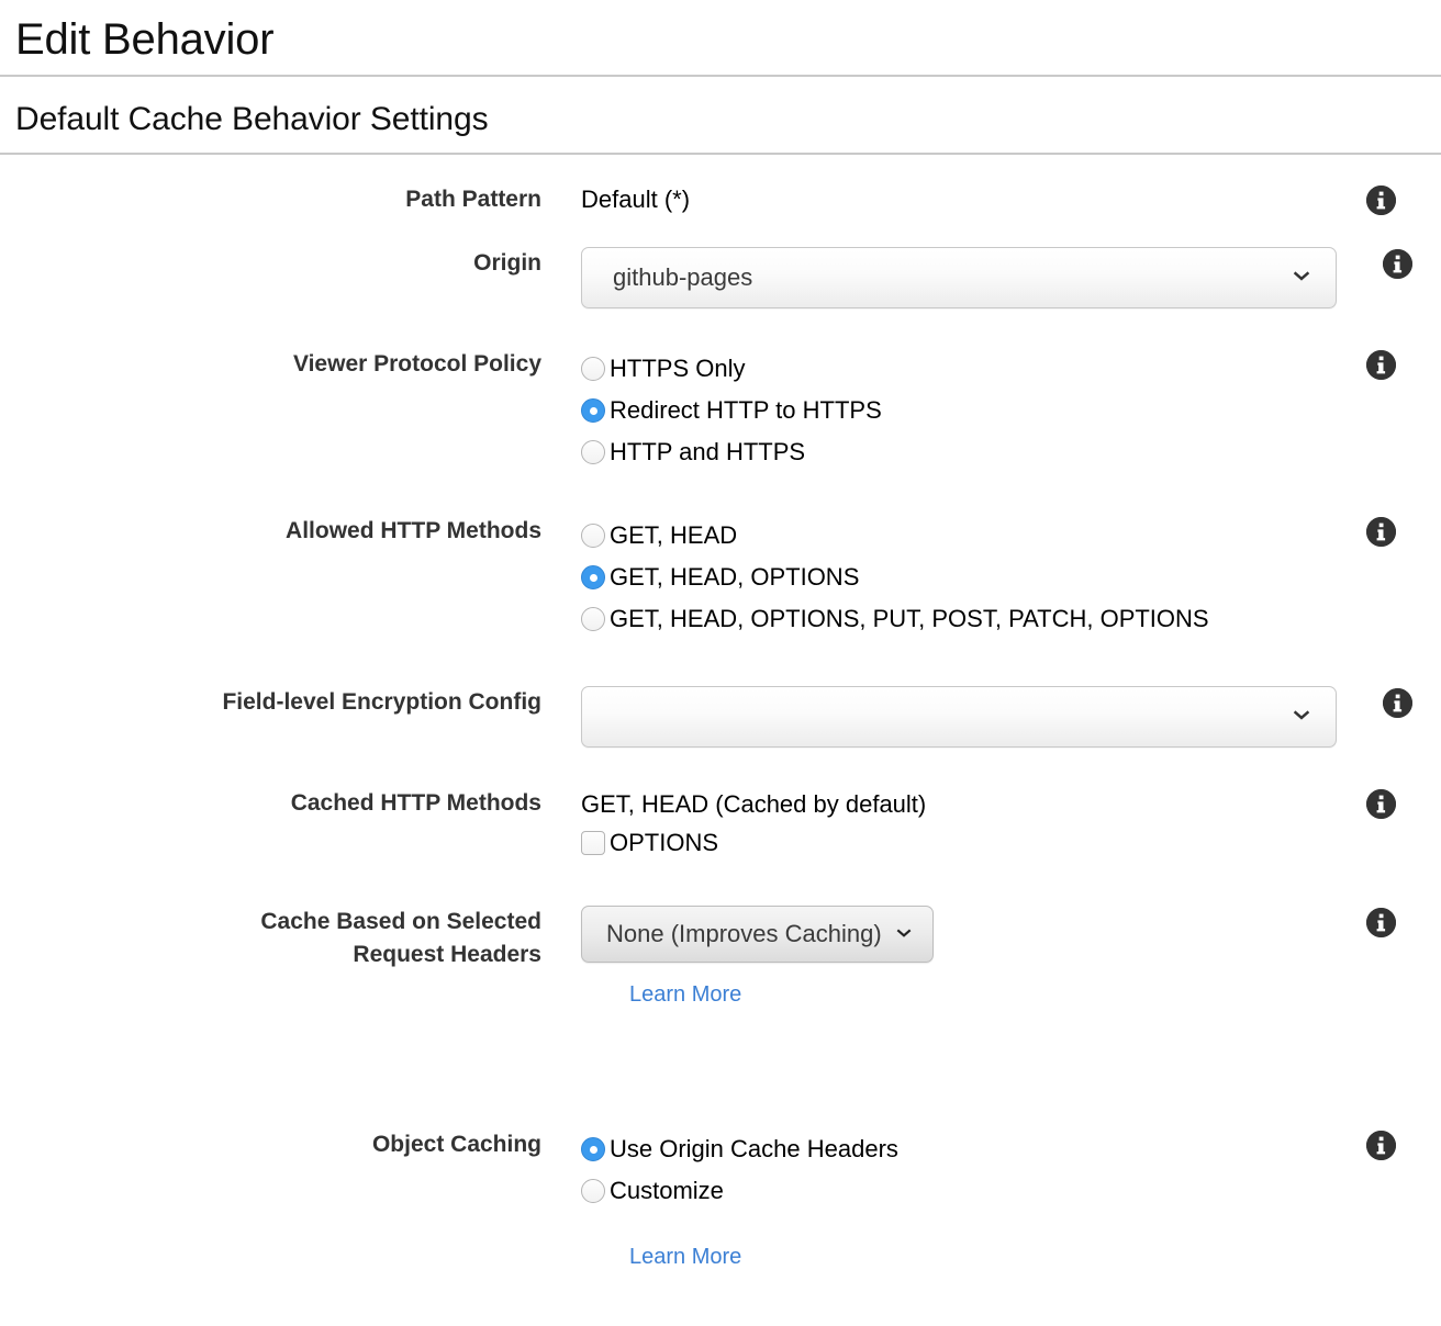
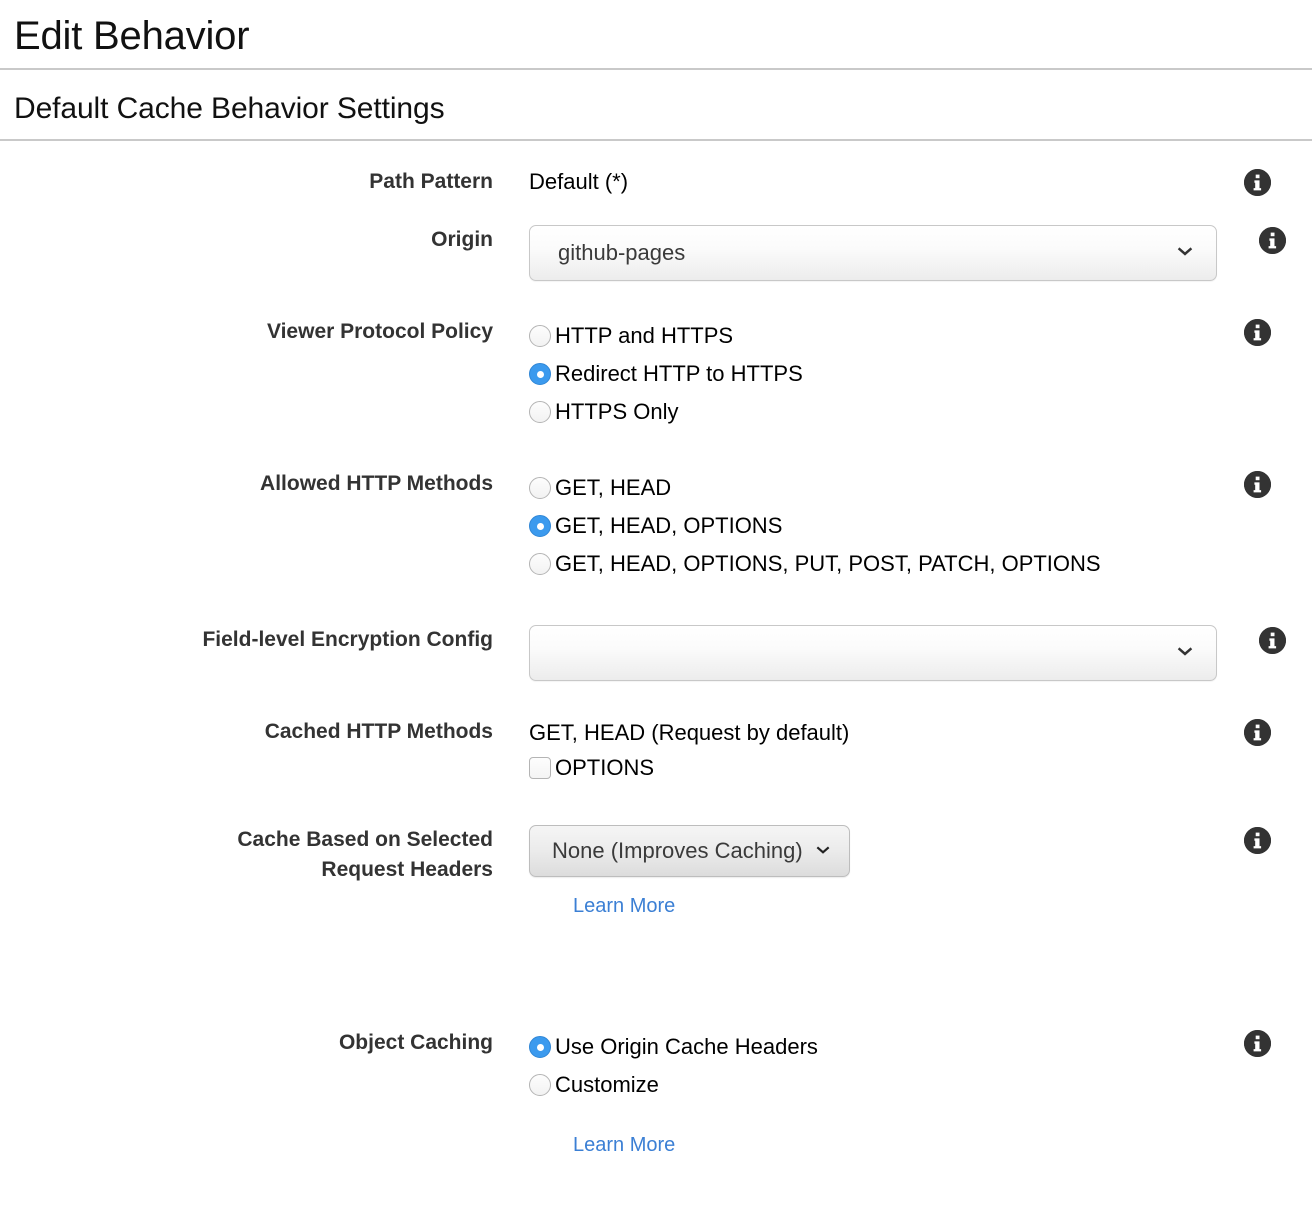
  Edit Behavior
  Default Cache Behavior Settings
  Path Pattern
  Default (*)
  Origin
  github-pages
  Viewer Protocol Policy
- HTTPS Only
+ HTTP and HTTPS
  Redirect HTTP to HTTPS
- HTTP and HTTPS
+ HTTPS Only
  Allowed HTTP Methods
  GET, HEAD
  GET, HEAD, OPTIONS
  GET, HEAD, OPTIONS, PUT, POST, PATCH, OPTIONS
  Field-level Encryption Config
  Cached HTTP Methods
- GET, HEAD (Cached by default)
+ GET, HEAD (Request by default)
  OPTIONS
  Cache Based on Selected
  Request Headers
  None (Improves Caching)
  Learn More
  Object Caching
  Use Origin Cache Headers
  Customize
  Learn More
